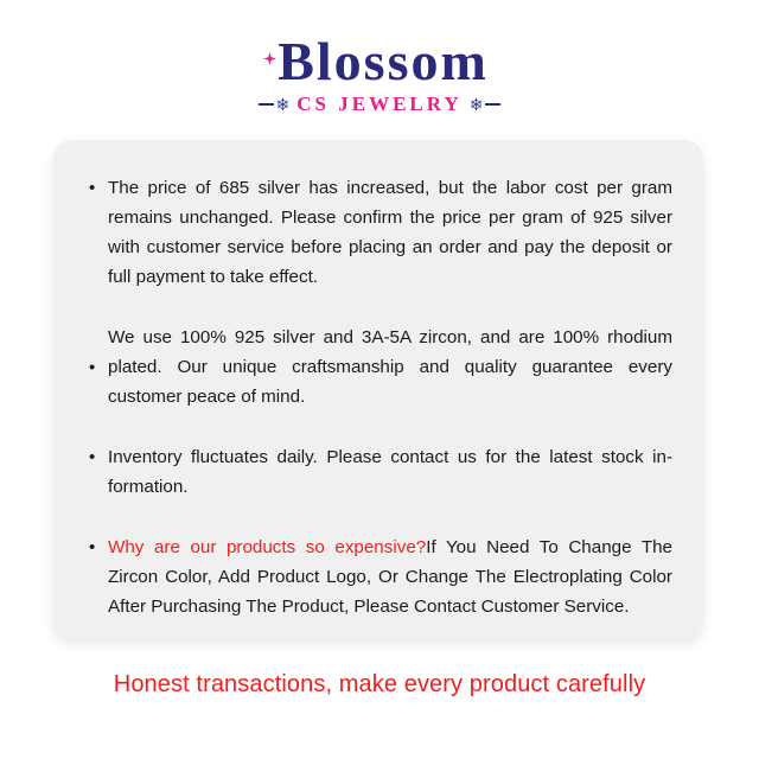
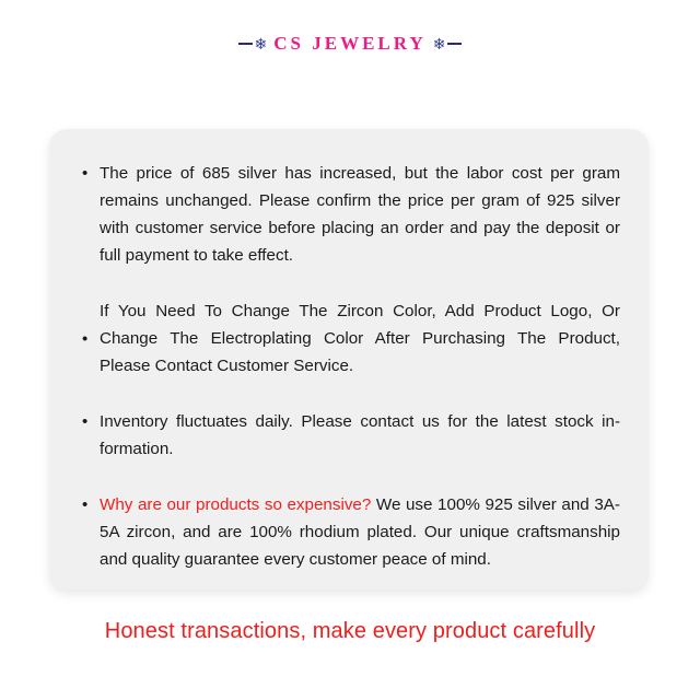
- Blossom
  ❄
  CS JEWELRY
  ❄
  •
  The price of 685 silver has increased, but the labor cost per gram remains unchanged. Please confirm the price per gram of 925 silver with customer service before placing an order and pay the deposit or full payment to take effect.
  •
- We use 100% 925 silver and 3A-5A zircon, and are 100% rhodium plated. Our unique crafts­manship and quality guarantee every customer peace of mind.
+ If You Need To Change The Zircon Color, Add Product Logo, Or Change The Electroplating Color After Purchasing The Product, Please Contact Customer Service.
  •
  Inventory fluctuates daily. Please contact us for the latest stock in­ormation.
  •
- Why are our products so expensive?If You Need To Change The Zircon Color, Add Product Logo, Or Change The Electroplating Color After Purchasing The Product, Please Contact Customer Service.
+ Why are our products so expensive? We use 100% 925 silver and 3A-5A zircon, and are 100% rhodium plated. Our unique crafts­manship and quality guarantee every customer peace of mind.
  Honest transactions, make every product carefully
